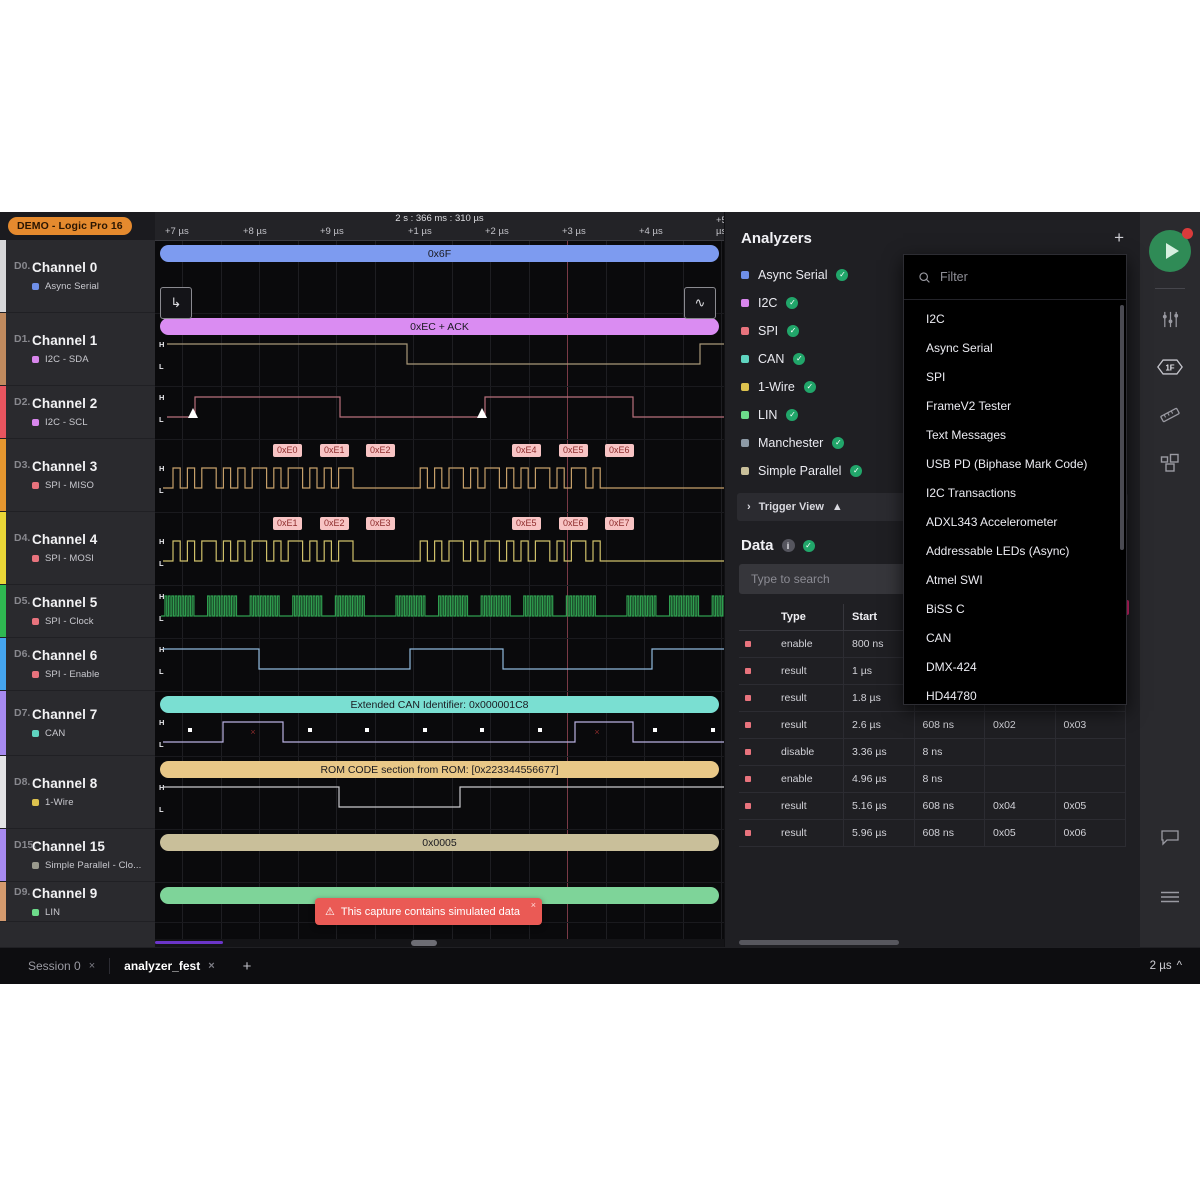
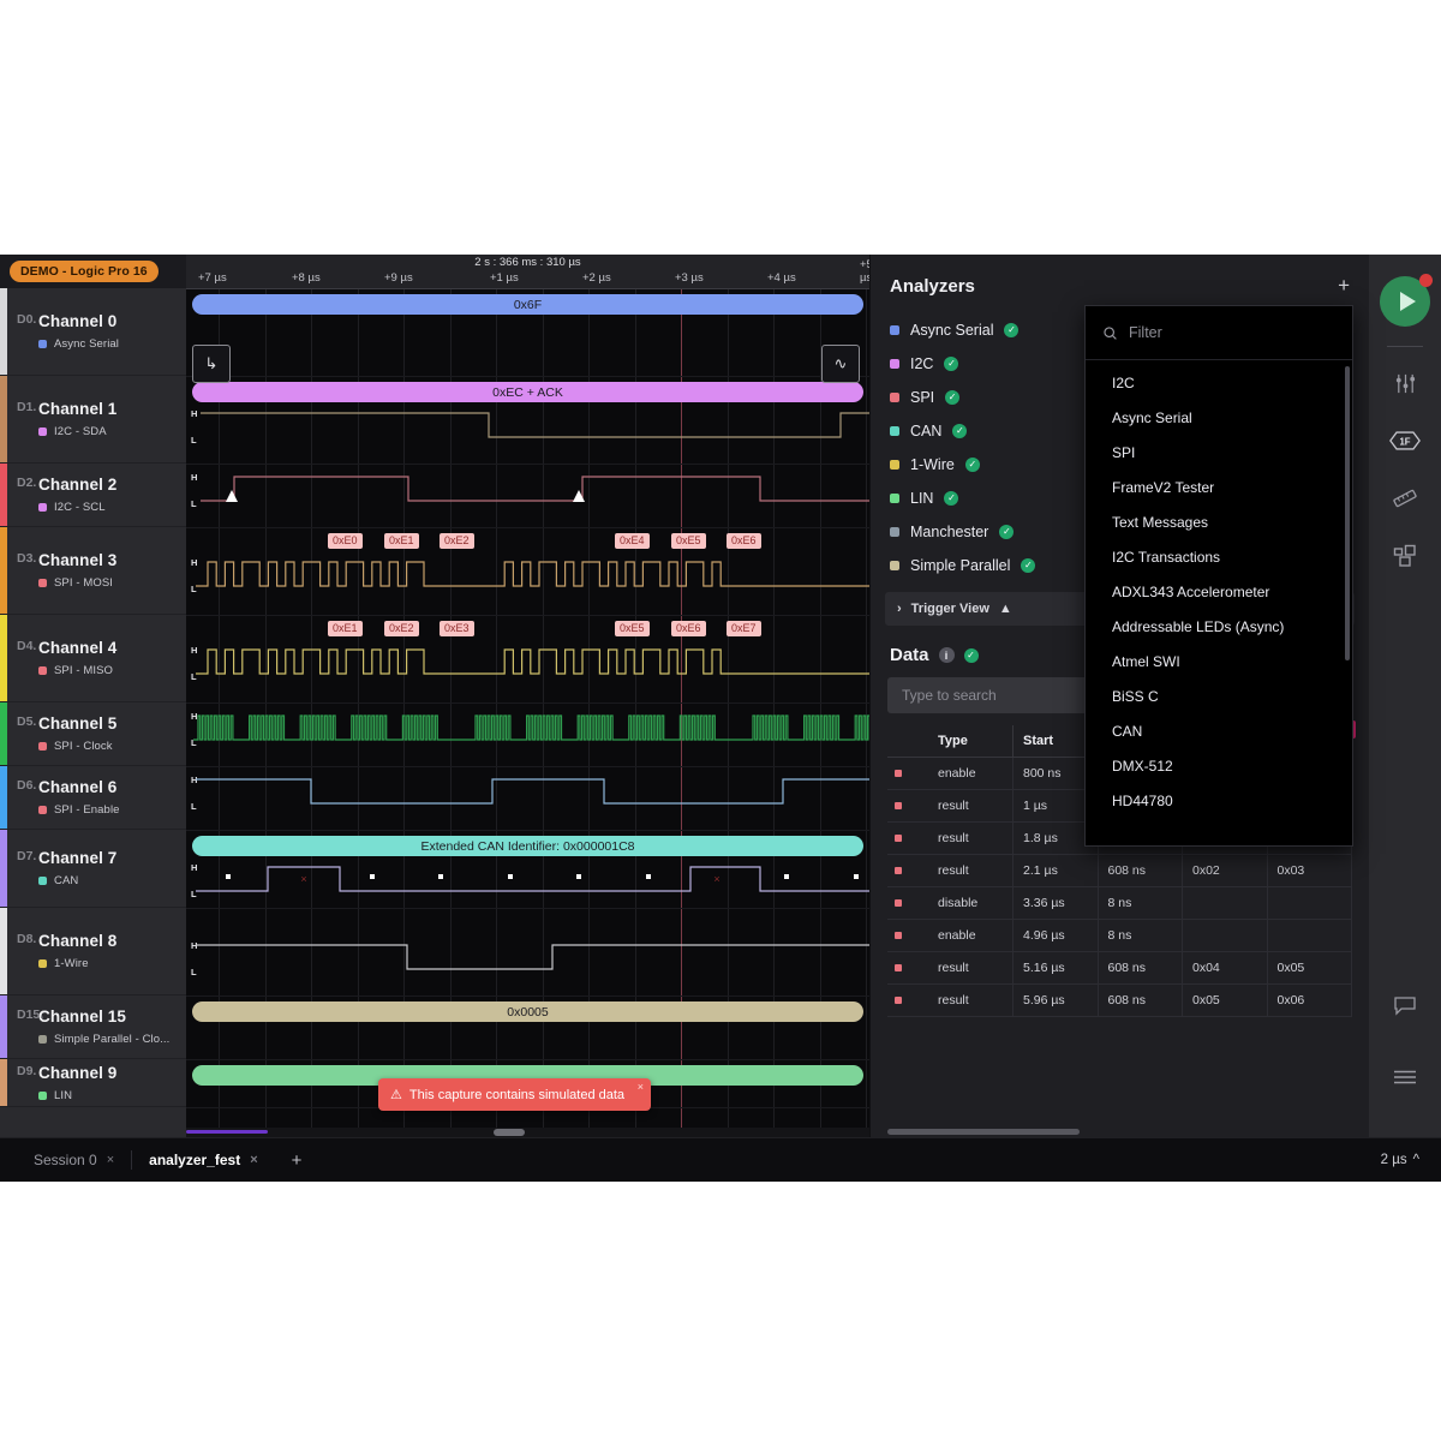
  DEMO - Logic Pro 16
  D0.
  Channel 0
  Async Serial
  D1.
  Channel 1
  I2C - SDA
  D2.
  Channel 2
  I2C - SCL
  D3.
  Channel 3
- SPI - MISO
+ SPI - MOSI
  D4.
  Channel 4
- SPI - MOSI
+ SPI - MISO
  D5.
  Channel 5
  SPI - Clock
  D6.
  Channel 6
  SPI - Enable
  D7.
  Channel 7
  CAN
  D8.
  Channel 8
  1-Wire
  D15.
  Channel 15
  Simple Parallel - Clo...
  D9.
  Channel 9
  LIN
  2 s : 366 ms : 310 µs
  +7 µs
  +8 µs
  +9 µs
  +1 µs
  +2 µs
  +3 µs
  +4 µs
  0x6F
  0xEC + ACK
  H
  L
  H
  L
  0xE0
  0xE1
  0xE2
  0xE4
  0xE5
  0xE6
  H
  L
  0xE1
  0xE2
  0xE3
  0xE5
  0xE6
  0xE7
  H
  L
  H
  L
  H
  L
  Extended CAN Identifier: 0x000001C8
  H
  L
  ×
  ×
- ROM CODE section from ROM: [0x223344556677]
  H
  L
  0x0005
  ↳
  ∿
  ⚠
  This capture contains simulated data
  ×
  Analyzers
  +
  Async Serial
  ✓
  I2C
  ✓
  SPI
  ✓
  CAN
  ✓
  1-Wire
  ✓
  LIN
  ✓
  Manchester
  ✓
  Simple Parallel
  ✓
  ›
  Trigger View
  ▲
  Data
  i
  ✓
  Type to search
  	enable	800 ns
- 	result	2.6 µs	608 ns	0x02	0x03
+ 	result	2.1 µs	608 ns	0x02	0x03
  	disable	3.36 µs	8 ns
  	enable	4.96 µs	8 ns
  	result	5.16 µs	608 ns	0x04	0x05
  	result	5.96 µs	608 ns	0x05	0x06
  Filter
  I2C
  Async Serial
  SPI
  FrameV2 Tester
  Text Messages
- USB PD (Biphase Mark Code)
  I2C Transactions
  ADXL343 Accelerometer
  Addressable LEDs (Async)
  Atmel SWI
  BiSS C
  CAN
- DMX-424
+ DMX-512
  HD44780
  1F
  Session 0
  ×
  analyzer_fest
  ×
  +
  2 µs
  ^
